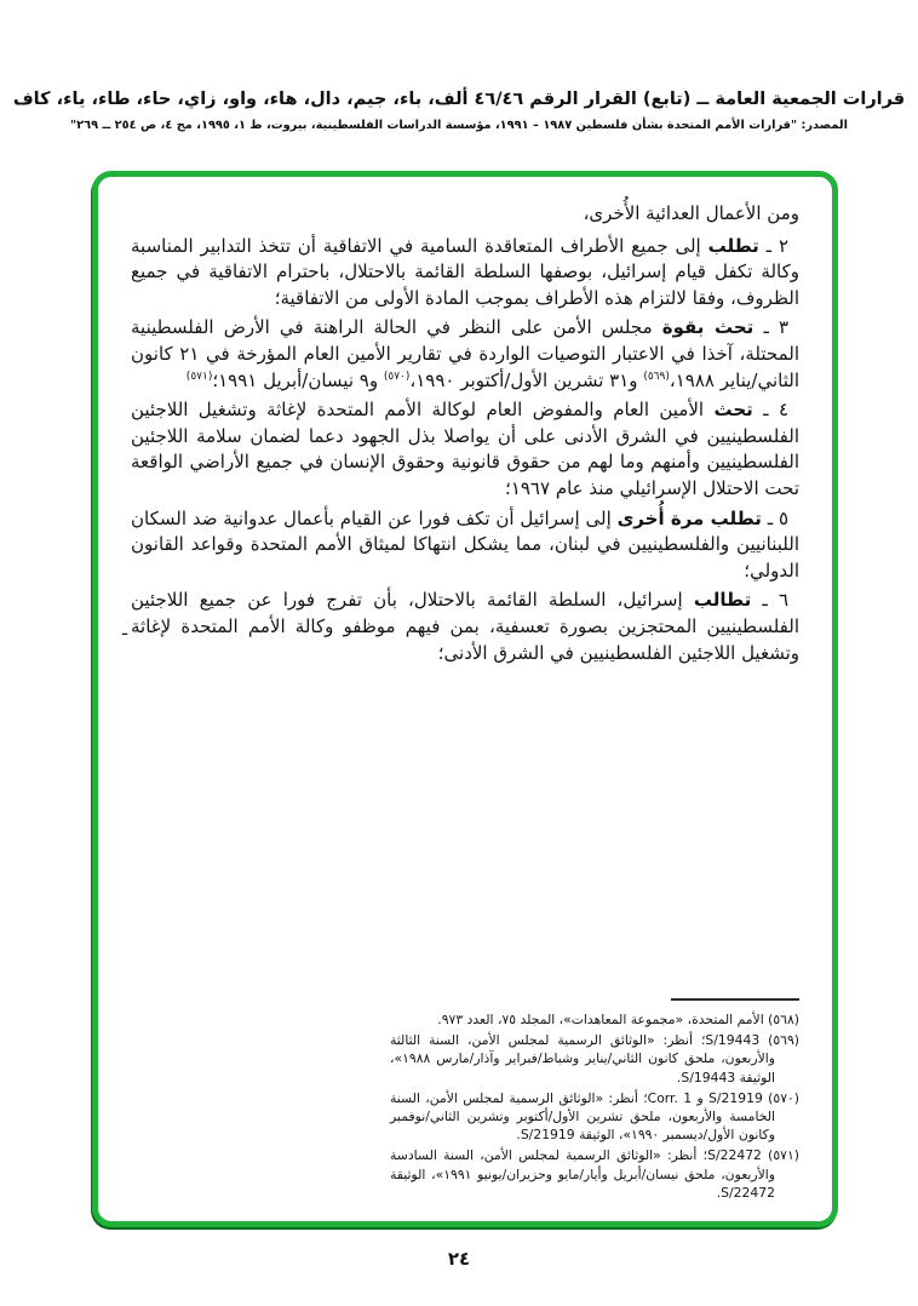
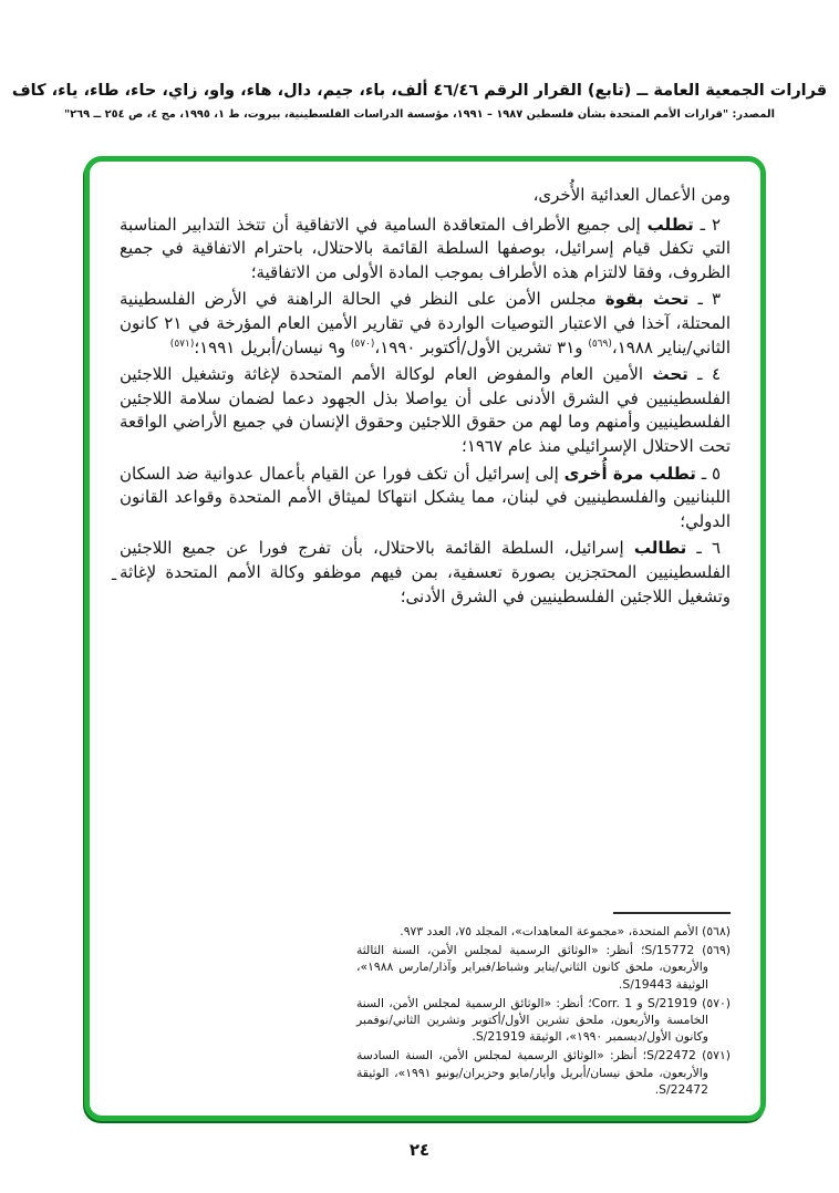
  قرارات الجمعية العامة ــ (تابع) القرار الرقم ٤٦/٤٦ ألف، باء، جيم، دال، هاء، واو، زاي، حاء، طاء، ياء، كاف
  المصدر: "قرارات الأمم المتحدة بشأن فلسطين ١٩٨٧ – ١٩٩١، مؤسسة الدراسات الفلسطينية، بيروت، ط ١، ١٩٩٥، مج ٤، ص ٢٥٤ ــ ٢٦٩"
  ومن الأعمال العدائية الأُخرى،
- ٢ ـ تطلب إلى جميع الأطراف المتعاقدة السامية في الاتفاقية أن تتخذ التدابير المناسبة وكالة تكفل قيام إسرائيل، بوصفها السلطة القائمة بالاحتلال، باحترام الاتفاقية في جميع الظروف، وفقا لالتزام هذه الأطراف بموجب المادة الأولى من الاتفاقية؛
+ ٢ ـ تطلب إلى جميع الأطراف المتعاقدة السامية في الاتفاقية أن تتخذ التدابير المناسبة التي تكفل قيام إسرائيل، بوصفها السلطة القائمة بالاحتلال، باحترام الاتفاقية في جميع الظروف، وفقا لالتزام هذه الأطراف بموجب المادة الأولى من الاتفاقية؛
  ٣ ـ تحث بقوة مجلس الأمن على النظر في الحالة الراهنة في الأرض الفلسطينية المحتلة، آخذا في الاعتبار التوصيات الواردة في تقارير الأمين العام المؤرخة في ٢١ كانون الثاني/يناير ١٩٨٨،(٥٦٩) و٣١ تشرين الأول/أكتوبر ١٩٩٠،(٥٧٠) و٩ نيسان/أبريل ١٩٩١؛(٥٧١)
- ٤ ـ تحث الأمين العام والمفوض العام لوكالة الأمم المتحدة لإغاثة وتشغيل اللاجئين الفلسطينيين في الشرق الأدنى على أن يواصلا بذل الجهود دعما لضمان سلامة اللاجئين الفلسطينيين وأمنهم وما لهم من حقوق قانونية وحقوق الإنسان في جميع الأراضي الواقعة تحت الاحتلال الإسرائيلي منذ عام ١٩٦٧؛
+ ٤ ـ تحث الأمين العام والمفوض العام لوكالة الأمم المتحدة لإغاثة وتشغيل اللاجئين الفلسطينيين في الشرق الأدنى على أن يواصلا بذل الجهود دعما لضمان سلامة اللاجئين الفلسطينيين وأمنهم وما لهم من حقوق اللاجئين وحقوق الإنسان في جميع الأراضي الواقعة تحت الاحتلال الإسرائيلي منذ عام ١٩٦٧؛
  ٥ ـ تطلب مرة أُخرى إلى إسرائيل أن تكف فورا عن القيام بأعمال عدوانية ضد السكان اللبنانيين والفلسطينيين في لبنان، مما يشكل انتهاكا لميثاق الأمم المتحدة وقواعد القانون الدولي؛
  ٦ ـ تطالب إسرائيل، السلطة القائمة بالاحتلال، بأن تفرج فورا عن جميع اللاجئين الفلسطينيين المحتجزين بصورة تعسفية، بمن فيهم موظفو وكالة الأمم المتحدة لإغاثة وتشغيل اللاجئين الفلسطينيين في الشرق الأدنى؛
  ـ
  (٥٦٨) الأمم المتحدة، «مجموعة المعاهدات»، المجلد ٧٥، العدد ٩٧٣.
- (٥٦٩) S/19443؛ أنظر: «الوثائق الرسمية لمجلس الأمن، السنة الثالثة والأربعون، ملحق كانون الثاني/يناير وشباط/فبراير وآذار/مارس ١٩٨٨»، الوثيقة S/19443.
+ (٥٦٩) S/15772؛ أنظر: «الوثائق الرسمية لمجلس الأمن، السنة الثالثة والأربعون، ملحق كانون الثاني/يناير وشباط/فبراير وآذار/مارس ١٩٨٨»، الوثيقة S/19443.
  (٥٧٠) S/21919 و Corr. 1؛ أنظر: «الوثائق الرسمية لمجلس الأمن، السنة الخامسة والأربعون، ملحق تشرين الأول/أكتوبر وتشرين الثاني/نوفمبر وكانون الأول/ديسمبر ١٩٩٠»، الوثيقة S/21919.
  (٥٧١) S/22472؛ أنظر: «الوثائق الرسمية لمجلس الأمن، السنة السادسة والأربعون، ملحق نيسان/أبريل وأيار/مايو وحزيران/يونيو ١٩٩١»، الوثيقة S/22472.
  ٢٤
